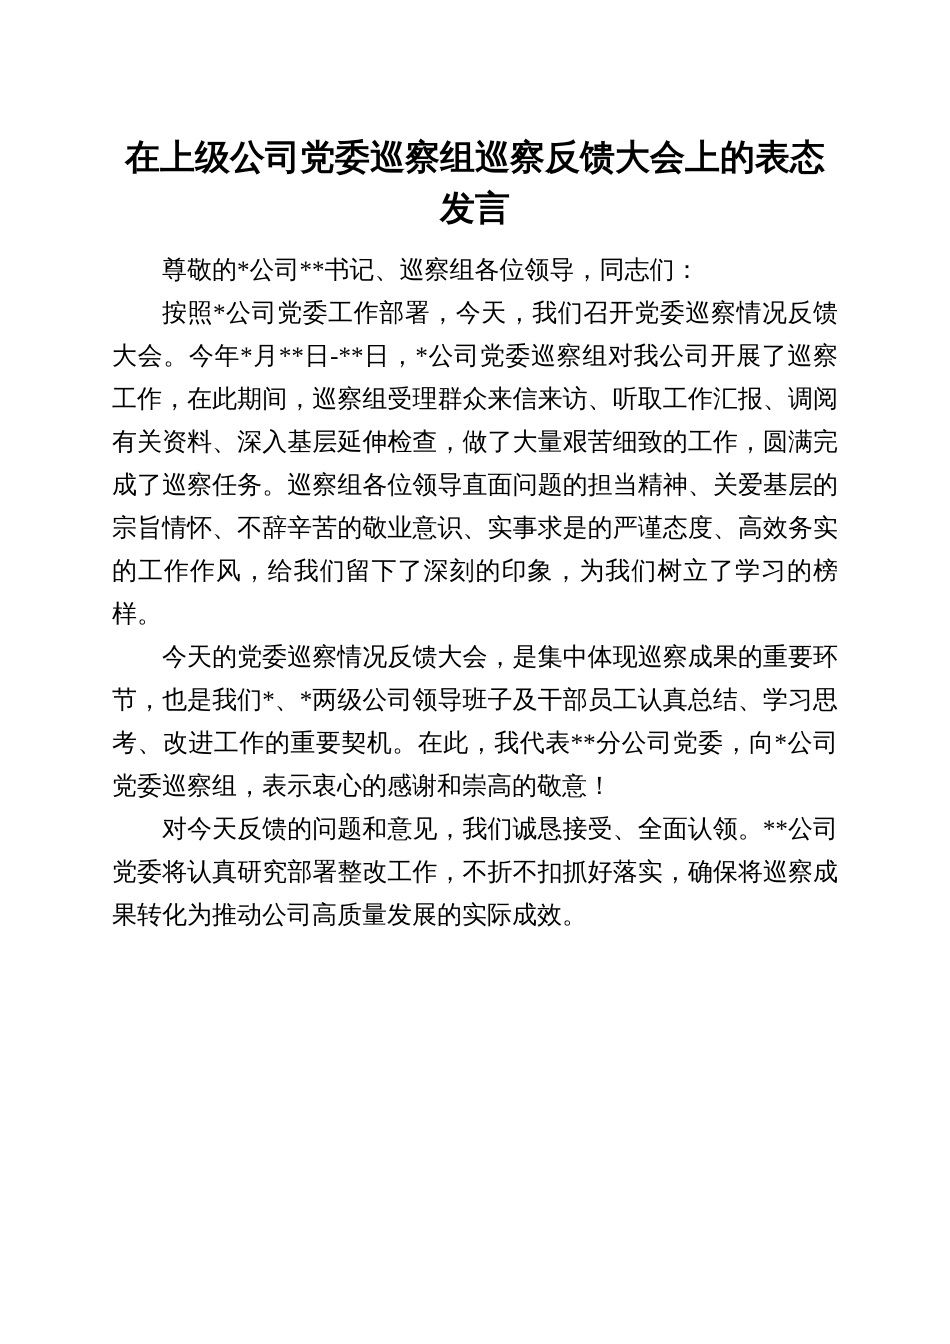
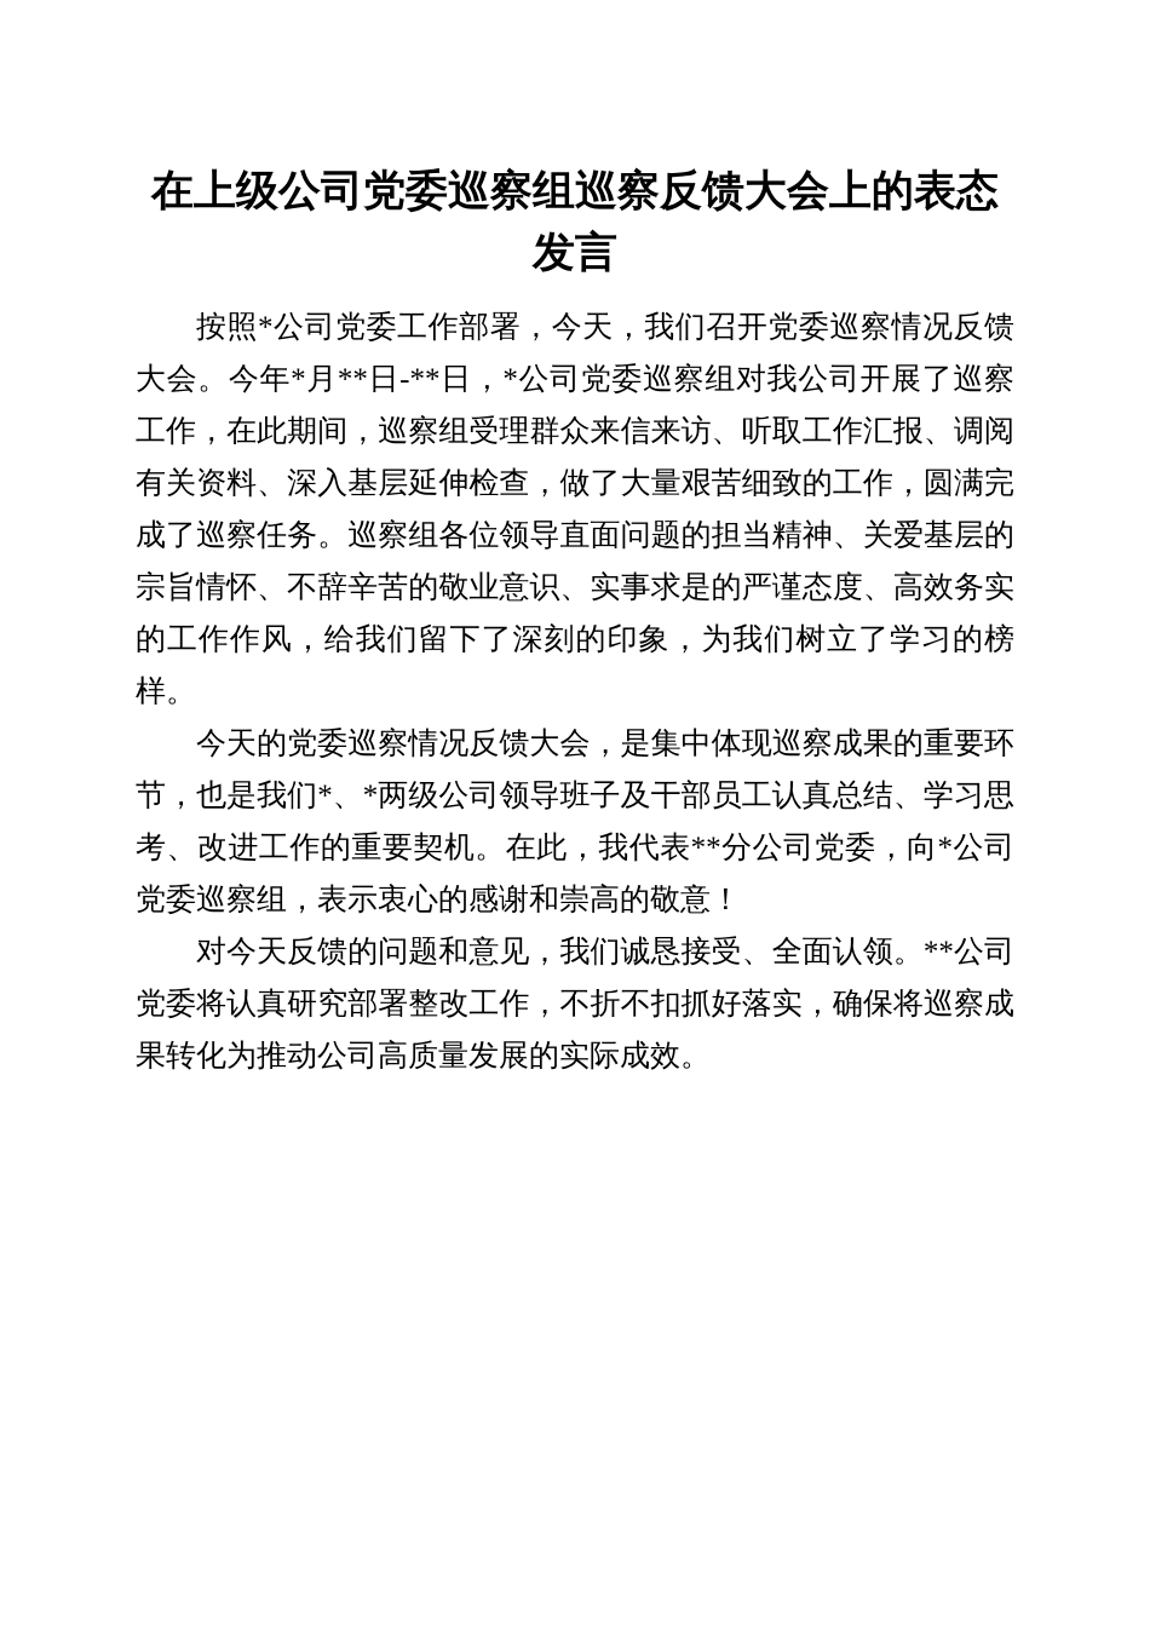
  在上级公司党委巡察组巡察反馈大会上的表态发言
- 尊敬的*公司**书记、巡察组各位领导，同志们：
  按照*公司党委工作部署，今天，我们召开党委巡察情况反馈大会。今年*月**日-**日，*公司党委巡察组对我公司开展了巡察工作，在此期间，巡察组受理群众来信来访、听取工作汇报、调阅有关资料、深入基层延伸检查，做了大量艰苦细致的工作，圆满完成了巡察任务。巡察组各位领导直面问题的担当精神、关爱基层的宗旨情怀、不辞辛苦的敬业意识、实事求是的严谨态度、高效务实的工作作风，给我们留下了深刻的印象，为我们树立了学习的榜样。
  今天的党委巡察情况反馈大会，是集中体现巡察成果的重要环节，也是我们*、*两级公司领导班子及干部员工认真总结、学习思考、改进工作的重要契机。在此，我代表**分公司党委，向*公司党委巡察组，表示衷心的感谢和崇高的敬意！
  对今天反馈的问题和意见，我们诚恳接受、全面认领。**公司党委将认真研究部署整改工作，不折不扣抓好落实，确保将巡察成果转化为推动公司高质量发展的实际成效。
